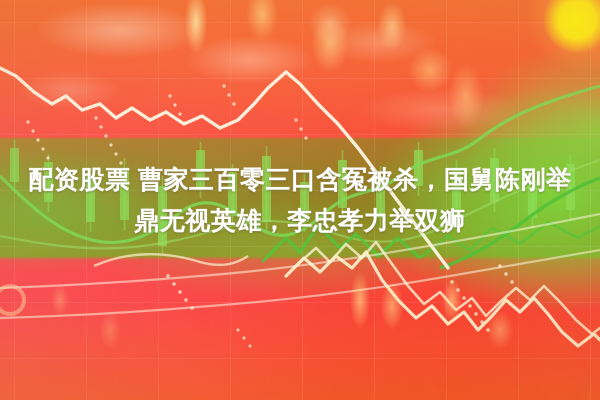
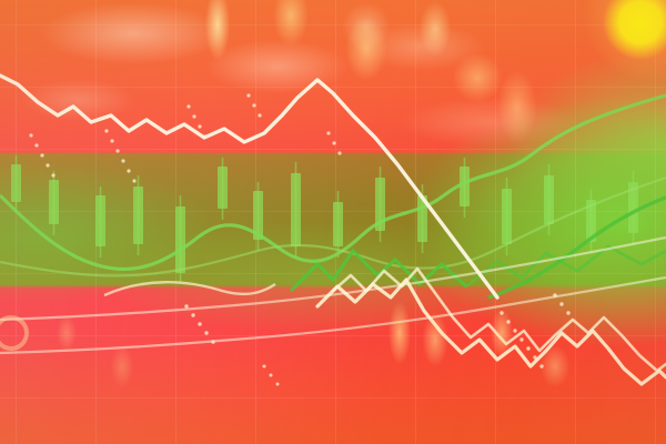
- 配资股票 曹家三百零三口含冤被杀，国舅陈刚举 鼎无视英雄，李忠孝力举双狮
